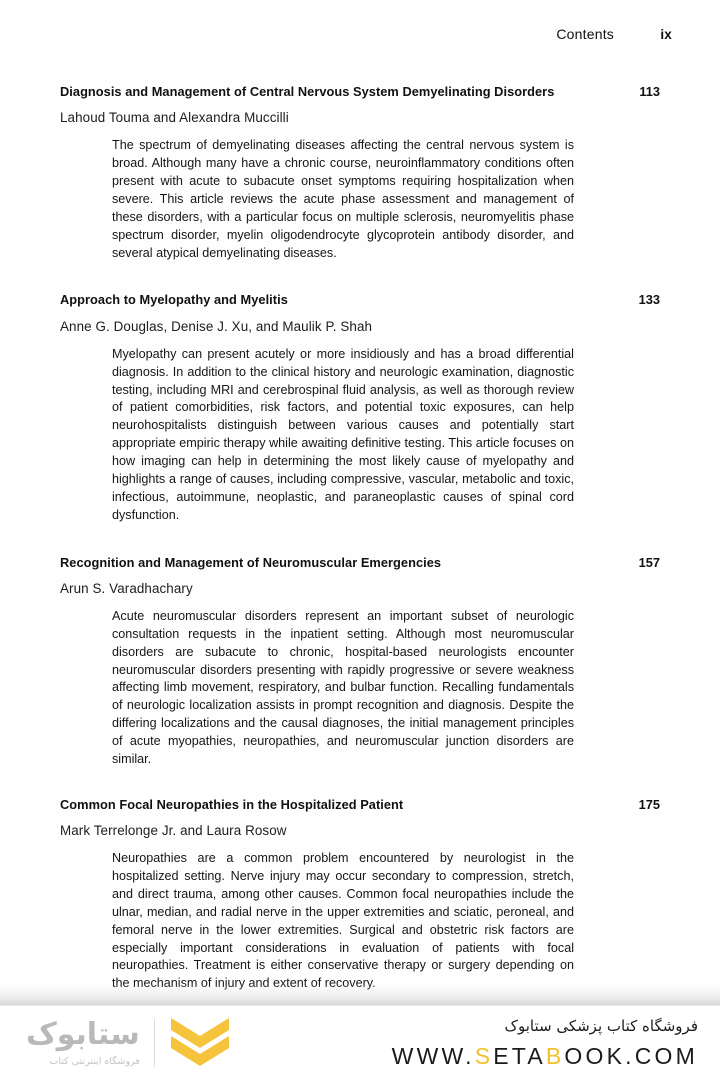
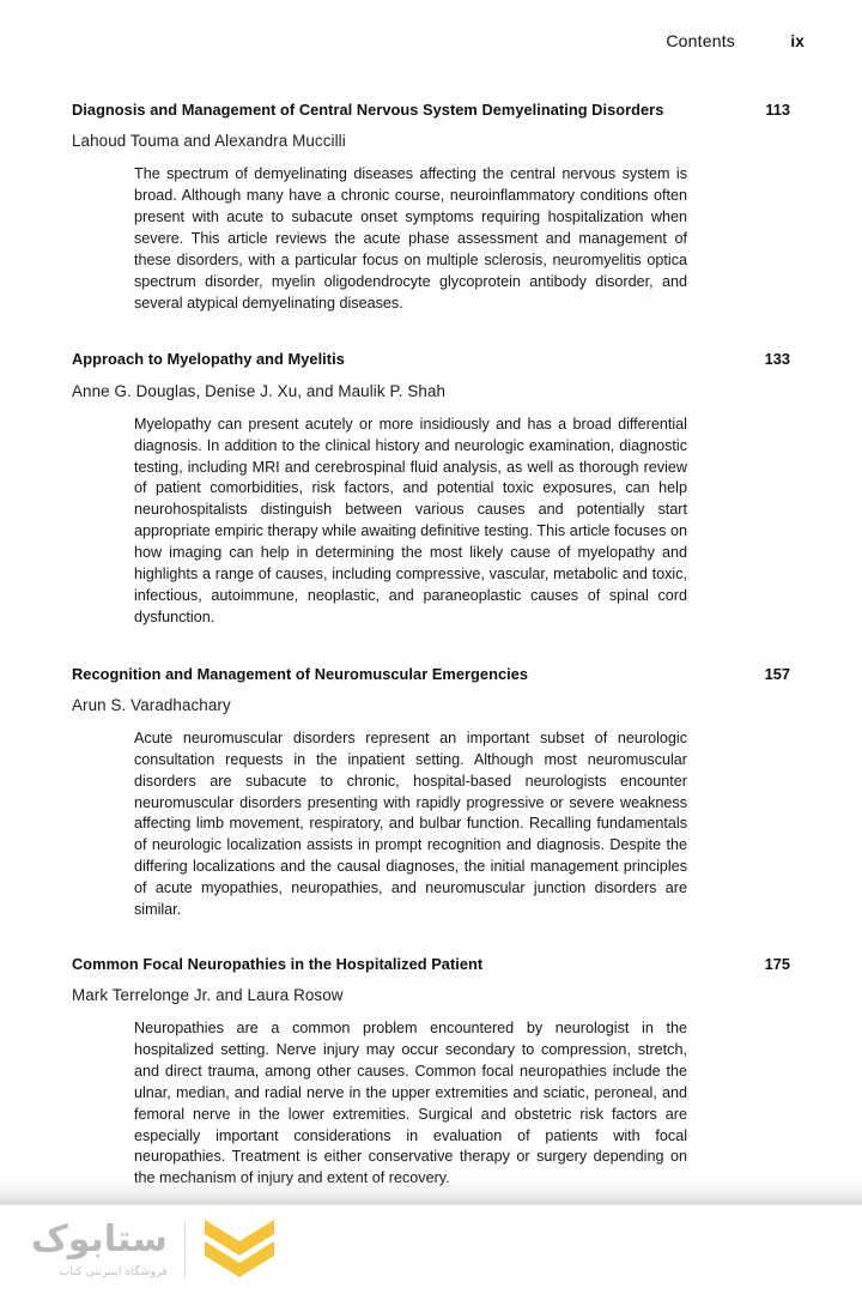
  Contents
  ix
  Diagnosis and Management of Central Nervous System Demyelinating Disorders
  113
  Lahoud Touma and Alexandra Muccilli
- The spectrum of demyelinating diseases affecting the central nervous system is broad. Although many have a chronic course, neuroinflammatory conditions often present with acute to subacute onset symptoms requiring hospitalization when severe. This article reviews the acute phase assessment and management of these disorders, with a particular focus on multiple sclerosis, neuromyelitis phase spectrum disorder, myelin oligodendrocyte glycoprotein antibody disorder, and several atypical demyelinating diseases.
+ The spectrum of demyelinating diseases affecting the central nervous system is broad. Although many have a chronic course, neuroinflammatory conditions often present with acute to subacute onset symptoms requiring hospitalization when severe. This article reviews the acute phase assessment and management of these disorders, with a particular focus on multiple sclerosis, neuromyelitis optica spectrum disorder, myelin oligodendrocyte glycoprotein antibody disorder, and several atypical demyelinating diseases.
  Approach to Myelopathy and Myelitis
  133
  Anne G. Douglas, Denise J. Xu, and Maulik P. Shah
  Myelopathy can present acutely or more insidiously and has a broad differential diagnosis. In addition to the clinical history and neurologic examination, diagnostic testing, including MRI and cerebrospinal fluid analysis, as well as thorough review of patient comorbidities, risk factors, and potential toxic exposures, can help neurohospitalists distinguish between various causes and potentially start appropriate empiric therapy while awaiting definitive testing. This article focuses on how imaging can help in determining the most likely cause of myelopathy and highlights a range of causes, including compressive, vascular, metabolic and toxic, infectious, autoimmune, neoplastic, and paraneoplastic causes of spinal cord dysfunction.
  Recognition and Management of Neuromuscular Emergencies
  157
  Arun S. Varadhachary
  Acute neuromuscular disorders represent an important subset of neurologic consultation requests in the inpatient setting. Although most neuromuscular disorders are subacute to chronic, hospital-based neurologists encounter neuromuscular disorders presenting with rapidly progressive or severe weakness affecting limb movement, respiratory, and bulbar function. Recalling fundamentals of neurologic localization assists in prompt recognition and diagnosis. Despite the differing localizations and the causal diagnoses, the initial management principles of acute myopathies, neuropathies, and neuromuscular junction disorders are similar.
  Common Focal Neuropathies in the Hospitalized Patient
  175
  Mark Terrelonge Jr. and Laura Rosow
  Neuropathies are a common problem encountered by neurologist in the hospitalized setting. Nerve injury may occur secondary to compression, stretch, and direct trauma, among other causes. Common focal neuropathies include the ulnar, median, and radial nerve in the upper extremities and sciatic, peroneal, and femoral nerve in the lower extremities. Surgical and obstetric risk factors are especially important considerations in evaluation of patients with focal neuropathies. Treatment is either conservative therapy or surgery depending on
  ستابوک
  فروشگاه اینترنتی کتاب
- فروشگاه کتاب پزشکی ستابوک
- WWW.SETABOOK.COM
